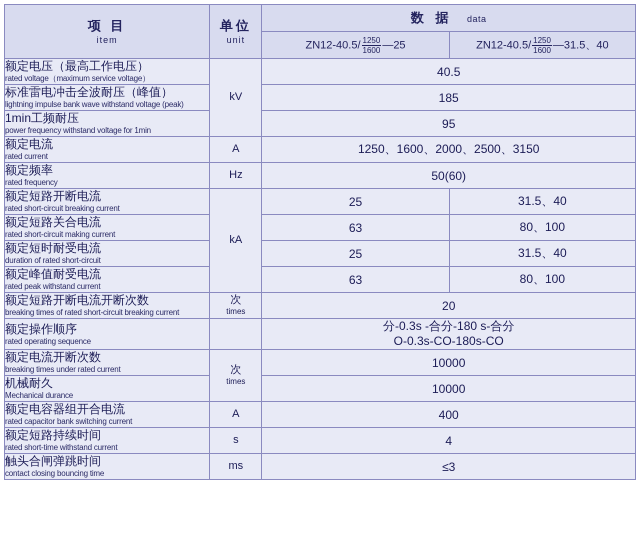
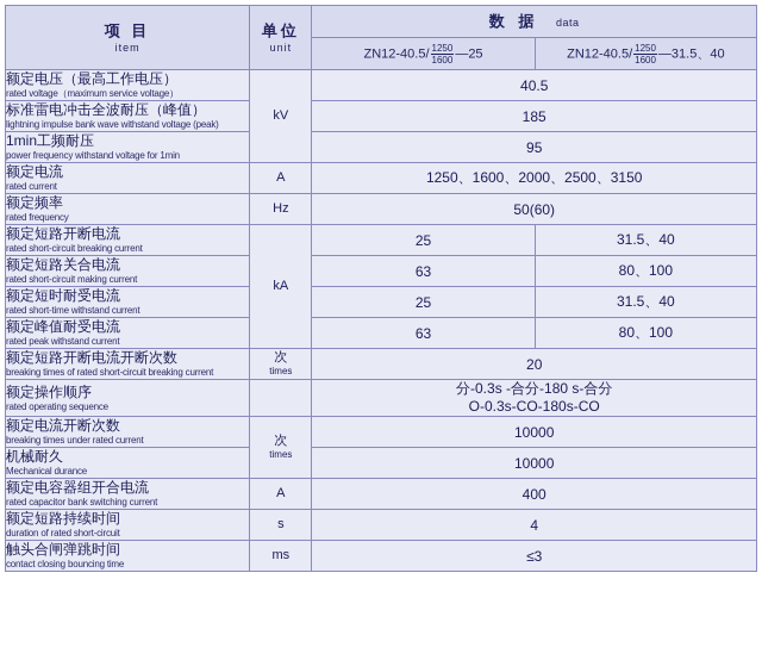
  项 目 item	单位 unit	数 据 data
  ZN12-40.5/ 12501600—25	ZN12-40.5/ 12501600—31.5、40
  额定电压（最高工作电压） rated voltage（maximum service voltage）	kV	40.5
  标准雷电冲击全波耐压（峰值） lightning impulse bank wave withstand voltage (peak)	185
  1min工频耐压 power frequency withstand voltage for 1min	95
  额定电流 rated current	A	1250、1600、2000、2500、3150
  额定频率 rated frequency	Hz	50(60)
  额定短路开断电流 rated short-circuit breaking current	kA	25	31.5、40
  额定短路关合电流 rated short-circuit making current	63	80、100
- 额定短时耐受电流 duration of rated short-circuit	25	31.5、40
+ 额定短时耐受电流 rated short-time withstand current	25	31.5、40
  额定峰值耐受电流 rated peak withstand current	63	80、100
  额定短路开断电流开断次数 breaking times of rated short-circuit breaking current	次 times	20
  额定操作顺序 rated operating sequence		分-0.3s -合分-180 s-合分 O-0.3s-CO-180s-CO
  额定电流开断次数 breaking times under rated current	次 times	10000
  机械耐久 Mechanical durance	10000
  额定电容器组开合电流 rated capacitor bank switching current	A	400
- 额定短路持续时间 rated short-time withstand current	s	4
+ 额定短路持续时间 duration of rated short-circuit	s	4
  触头合闸弹跳时间 contact closing bouncing time	ms	≤3
